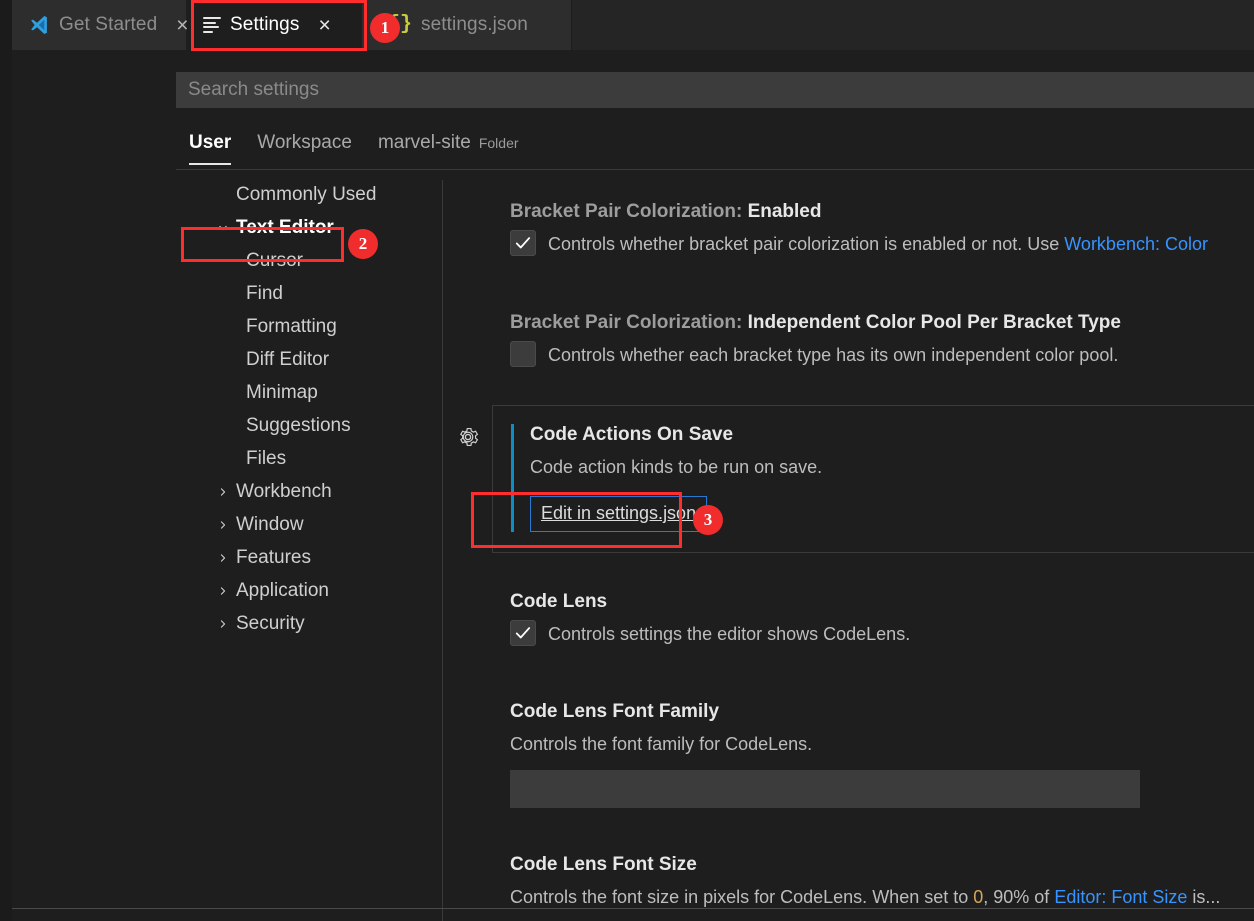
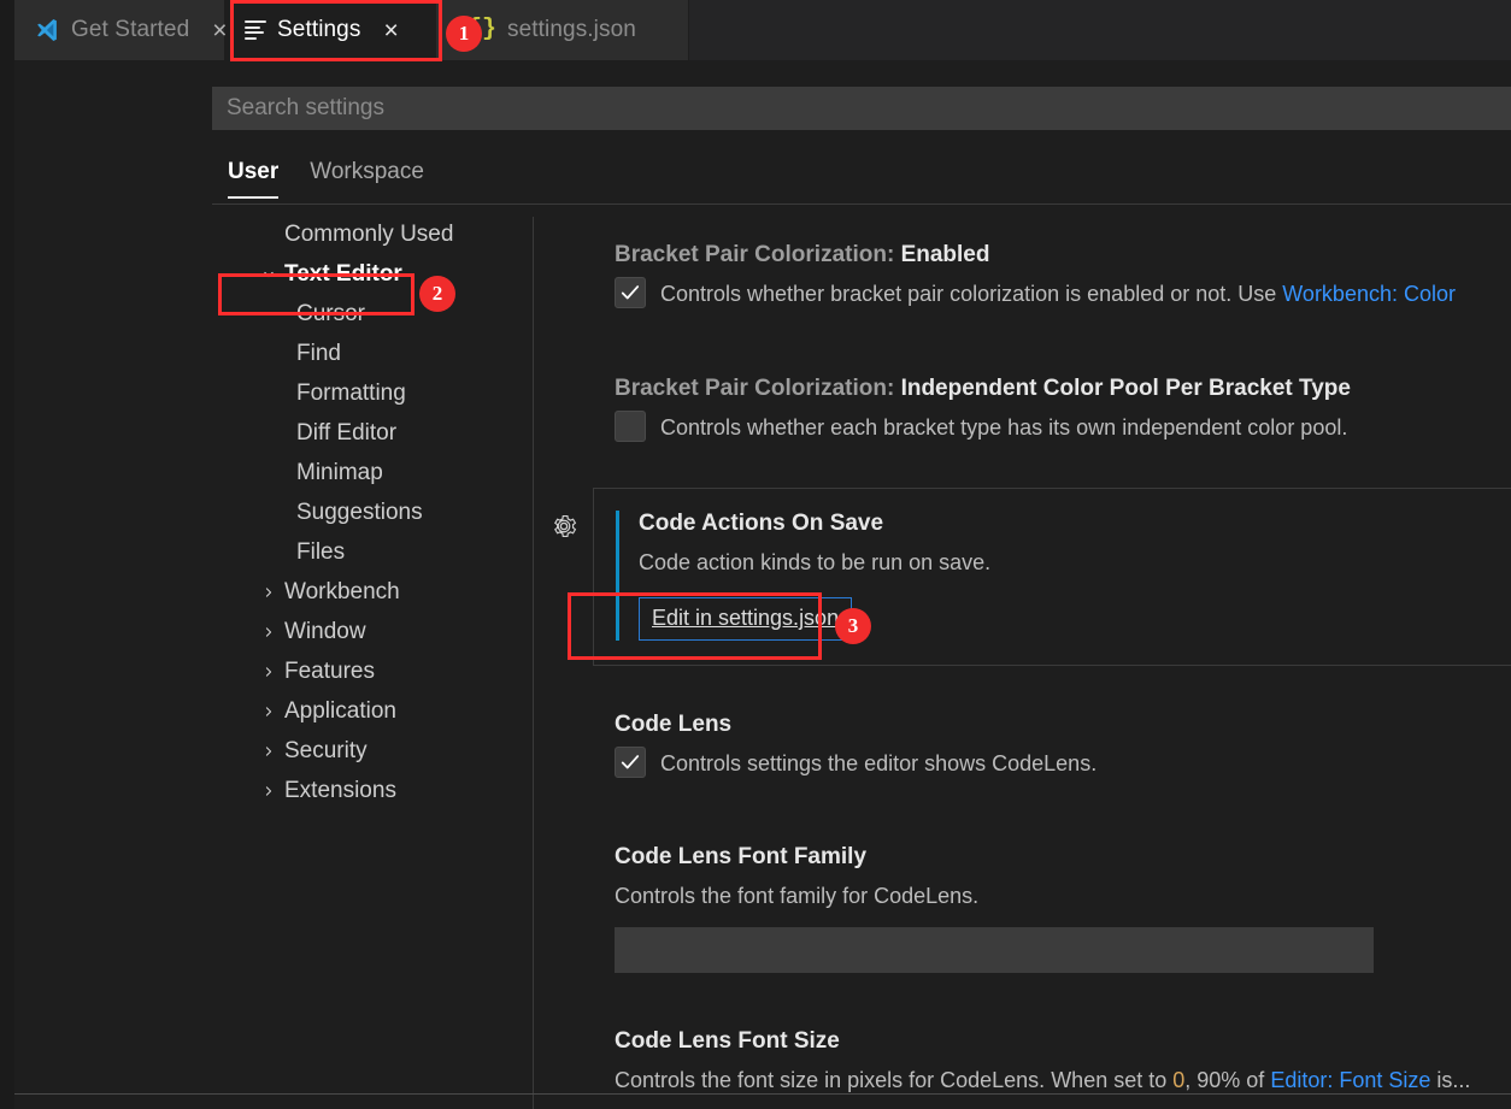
  Get Started
  ×
  Settings
  ×
  settings.json
  Search settings
  User
  Workspace
- marvel-site
- Folder
  Commonly Used
  Text Editor
  Cursor
  Find
  Formatting
  Diff Editor
  Minimap
  Suggestions
  Files
  Workbench
  Window
  Features
  Application
  Security
+ Extensions
  Bracket Pair Colorization: Enabled
  Controls whether bracket pair colorization is enabled or not. Use Workbench: Color
  Bracket Pair Colorization: Independent Color Pool Per Bracket Type
  Controls whether each bracket type has its own independent color pool.
  Code Actions On Save
  Code action kinds to be run on save.
  Edit in settings.json
  Code Lens
  Controls settings the editor shows CodeLens.
  Code Lens Font Family
  Controls the font family for CodeLens.
  Code Lens Font Size
  Controls the font size in pixels for CodeLens. When set to 0, 90% of Editor: Font Size is...
  1
  2
  3
